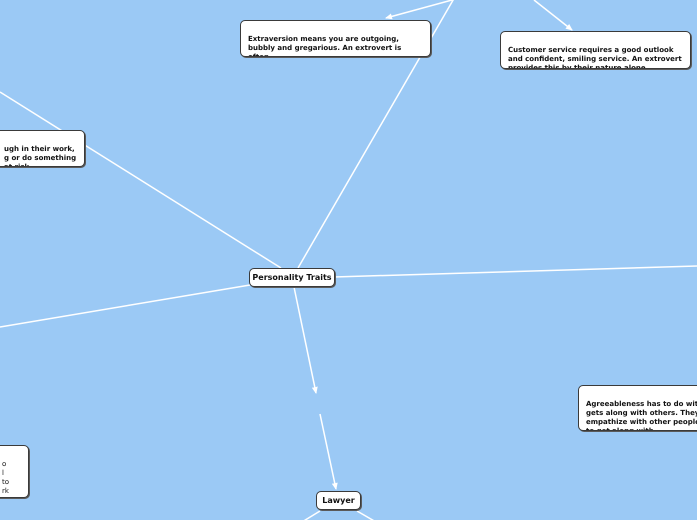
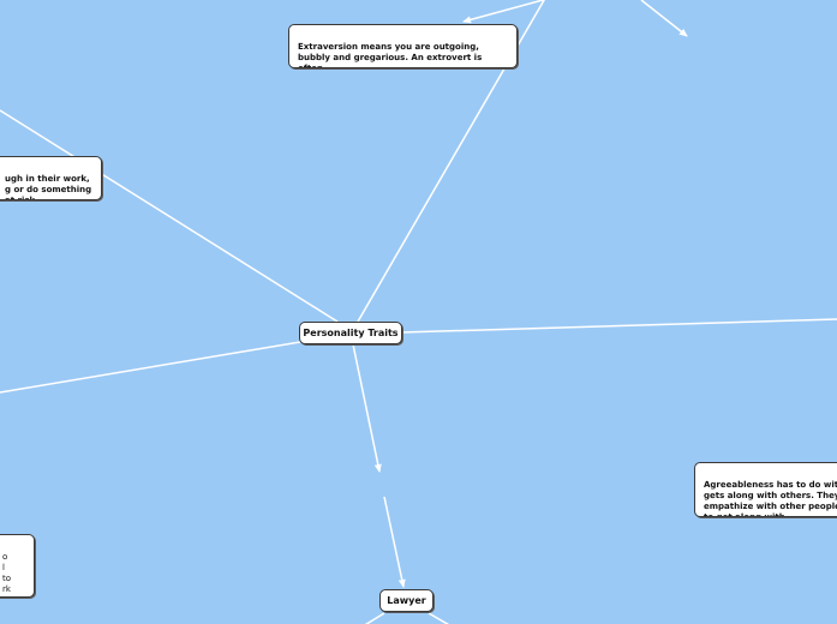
  Personality Traits
  Lawyer
  Extraversion means you are outgoing,
  bubbly and gregarious. An extrovert is
- Customer service requires a good outlook
- and confident, smiling service. An extrovert
  ugh in their work,
  g or do something
  Agreeableness has to do wit
  gets along with others. The
  empathize with other peopl
  o
  l
  to
  rk
